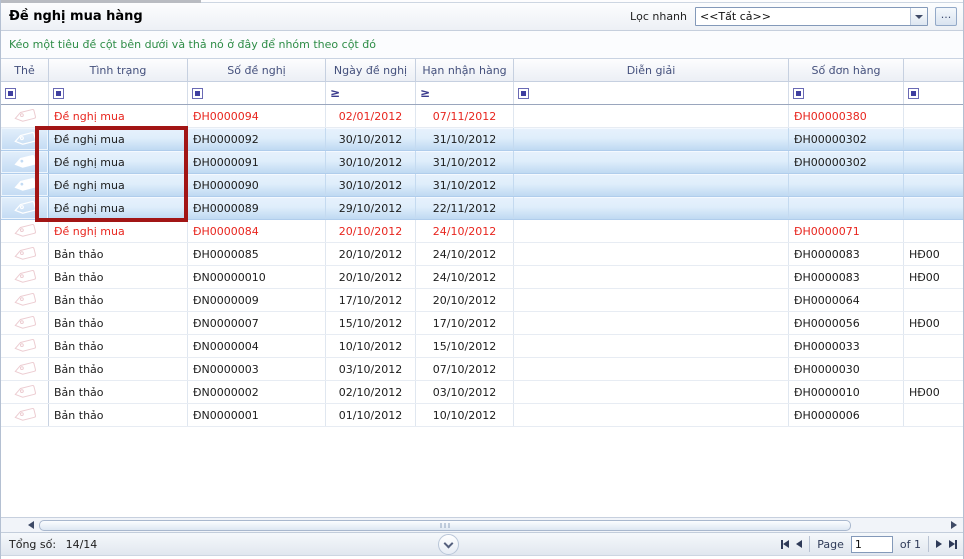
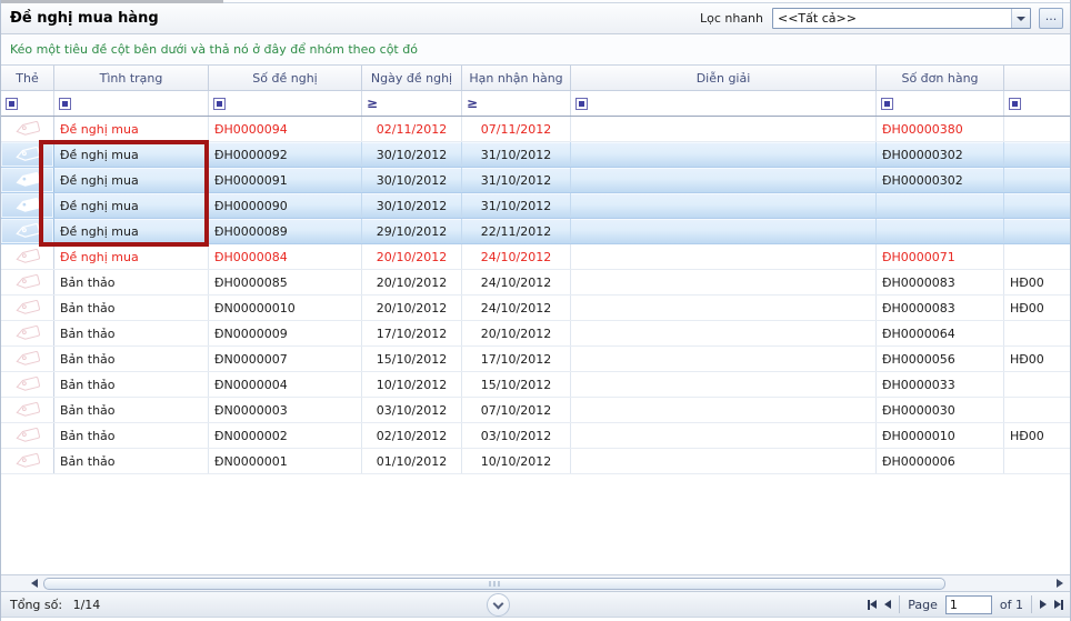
  Đề nghị mua hàng
  Lọc nhanh
  <<Tất cả>>
  ...
  Kéo một tiêu đề cột bên dưới và thả nó ở đây để nhóm theo cột đó
  Thẻ
  Tình trạng
  Số đề nghị
  Ngày đề nghị
  Hạn nhận hàng
  Diễn giải
  Số đơn hàng
  ≥
  ≥
  Đề nghị mua
  ĐH0000094
- 02/01/2012
+ 02/11/2012
  07/11/2012
  ĐH00000380
  Đề nghị mua
  ĐH0000092
  30/10/2012
  31/10/2012
  ĐH00000302
  Đề nghị mua
  ĐH0000091
  30/10/2012
  31/10/2012
  ĐH00000302
  Đề nghị mua
  ĐH0000090
  30/10/2012
  31/10/2012
  Đề nghị mua
  ĐH0000089
  29/10/2012
  22/11/2012
  Đề nghị mua
  ĐH0000084
  20/10/2012
  24/10/2012
  ĐH0000071
  Bản thảo
  ĐH0000085
  20/10/2012
  24/10/2012
  ĐH0000083
  HĐ00
  Bản thảo
  ĐN00000010
  20/10/2012
  24/10/2012
  ĐH0000083
  HĐ00
  Bản thảo
  ĐN0000009
  17/10/2012
  20/10/2012
  ĐH0000064
  Bản thảo
  ĐN0000007
  15/10/2012
  17/10/2012
  ĐH0000056
  HĐ00
  Bản thảo
  ĐN0000004
  10/10/2012
  15/10/2012
  ĐH0000033
  Bản thảo
  ĐN0000003
  03/10/2012
  07/10/2012
  ĐH0000030
  Bản thảo
  ĐN0000002
  02/10/2012
  03/10/2012
  ĐH0000010
  HĐ00
  Bản thảo
  ĐN0000001
  01/10/2012
  10/10/2012
  ĐH0000006
- Tổng số: 14/14
+ Tổng số: 1/14
  Page
  1
  of 1
